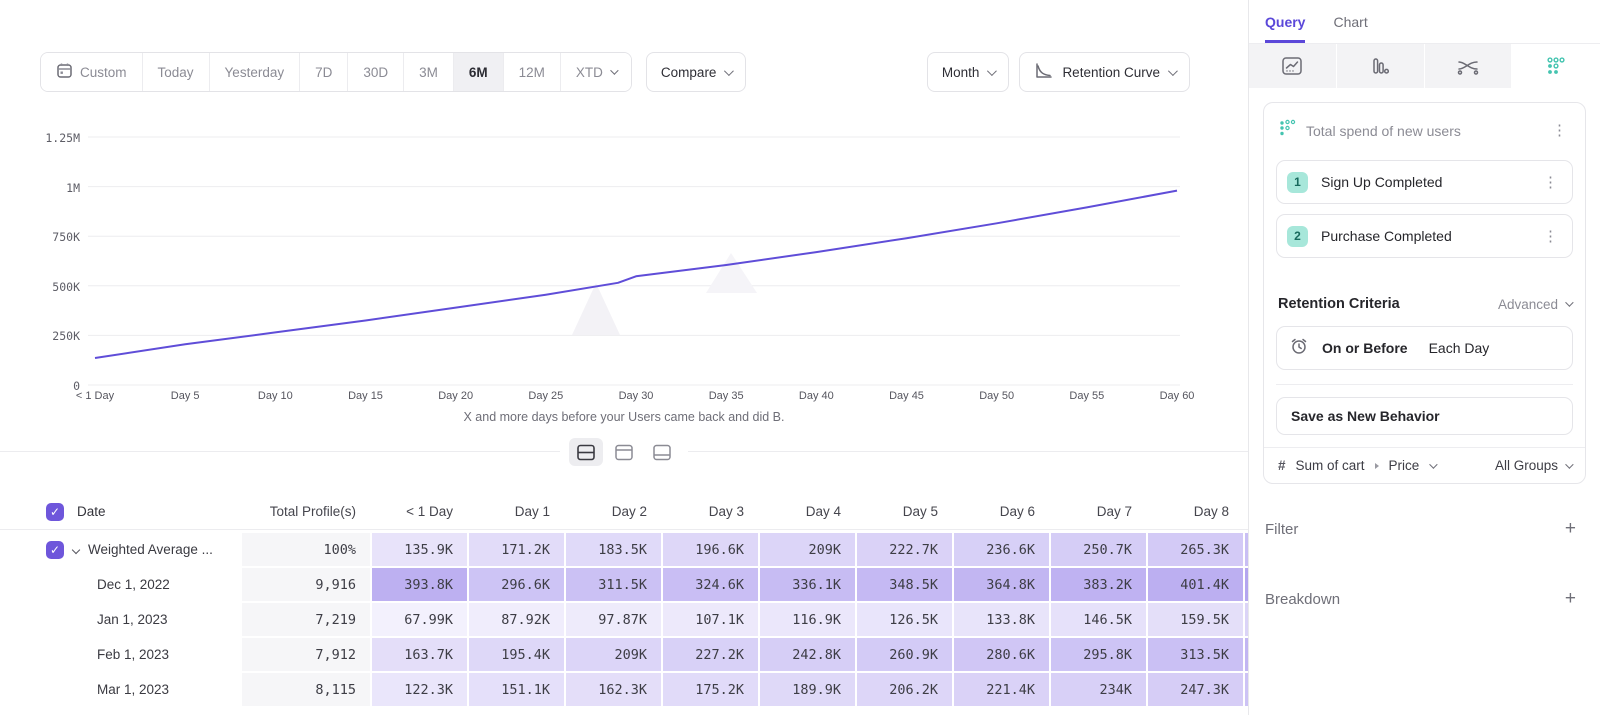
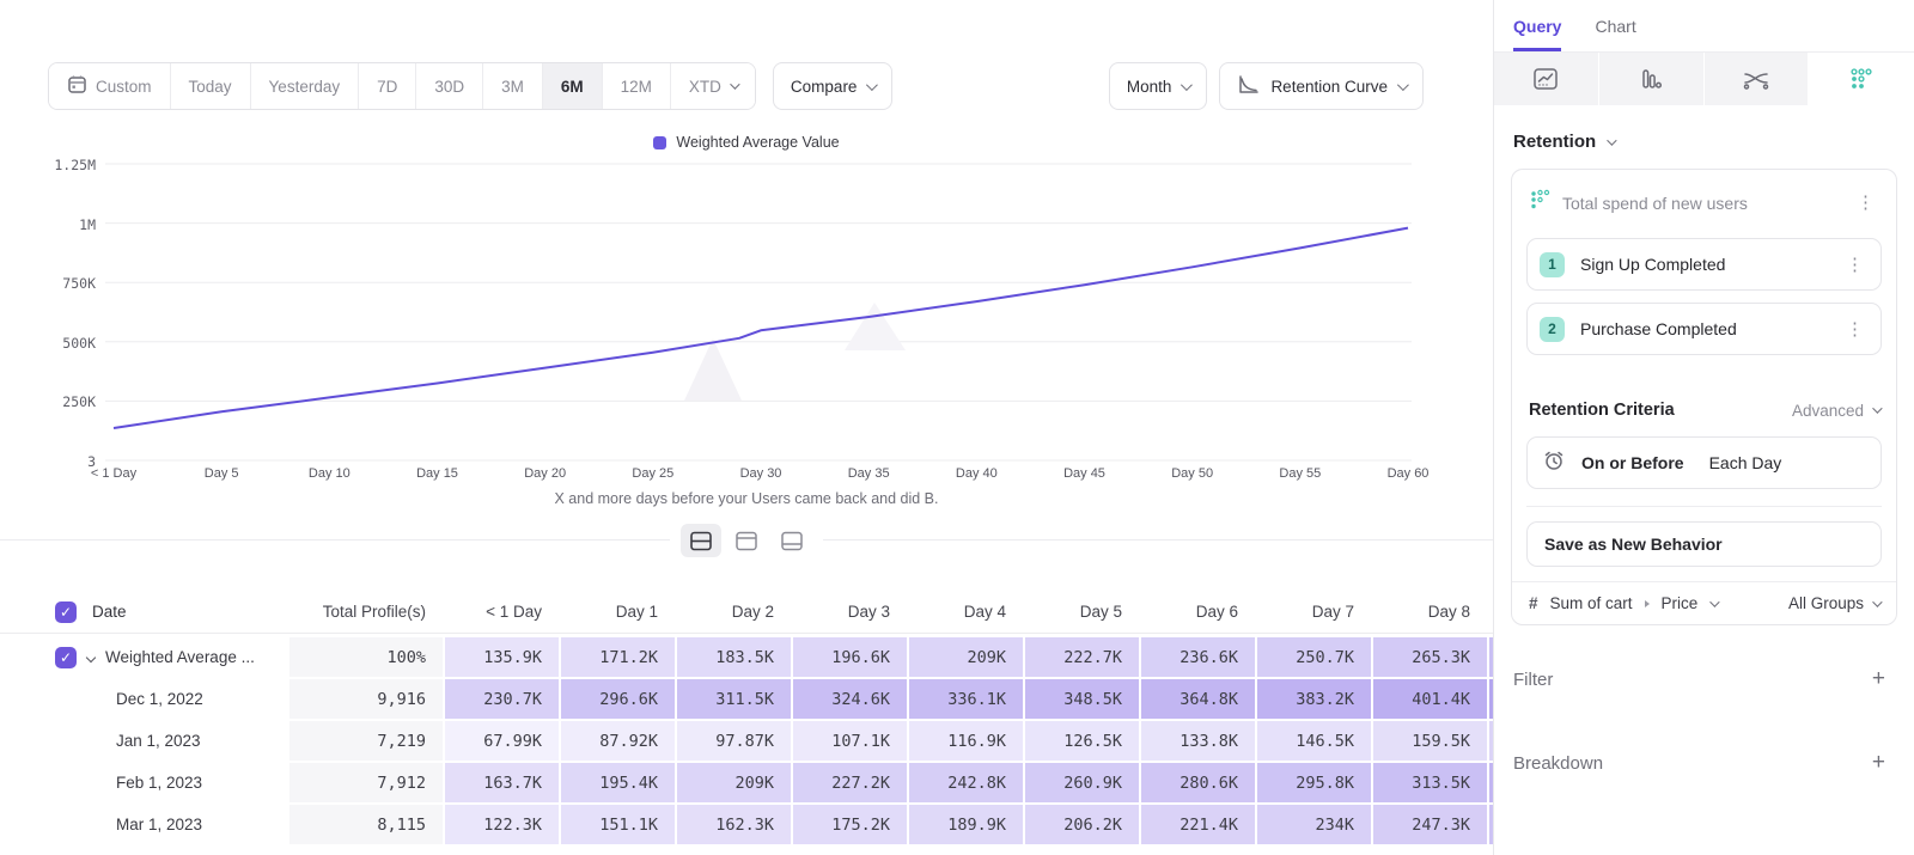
  Custom
  Today
  Yesterday
  7D
  30D
  3M
  6M
  12M
  XTD
  Compare
  Month
  Retention Curve
+ Weighted Average Value
- 0
+ 3
  250K
  500K
  750K
  1M
  1.25M
  < 1 Day
  Day 5
  Day 10
  Day 15
  Day 20
  Day 25
  Day 30
  Day 35
  Day 40
  Day 45
  Day 50
  Day 55
  Day 60
  X and more days before your Users came back and did B.
  ✓
  Date
  Total Profile(s)
  < 1 Day
  Day 1
  Day 2
  Day 3
  Day 4
  Day 5
  Day 6
  Day 7
  Day 8
  ✓
  Weighted Average ...
  100%
  135.9K
  171.2K
  183.5K
  196.6K
  209K
  222.7K
  236.6K
  250.7K
  265.3K
  Dec 1, 2022
  9,916
- 393.8K
+ 230.7K
  296.6K
  311.5K
  324.6K
  336.1K
  348.5K
  364.8K
  383.2K
  401.4K
  Jan 1, 2023
  7,219
  67.99K
  87.92K
  97.87K
  107.1K
  116.9K
  126.5K
  133.8K
  146.5K
  159.5K
  Feb 1, 2023
  7,912
  163.7K
  195.4K
  209K
  227.2K
  242.8K
  260.9K
  280.6K
  295.8K
  313.5K
  Mar 1, 2023
  8,115
  122.3K
  151.1K
  162.3K
  175.2K
  189.9K
  206.2K
  221.4K
  234K
  247.3K
  Query
  Chart
+ Retention
  Total spend of new users
  ⋮
  1
  Sign Up Completed
  ⋮
  2
  Purchase Completed
  ⋮
  Retention Criteria
  Advanced
  On or Before
  Each Day
  Save as New Behavior
  #
  Sum of cart
  Price
  All Groups
  Filter
  +
  Breakdown
  +
